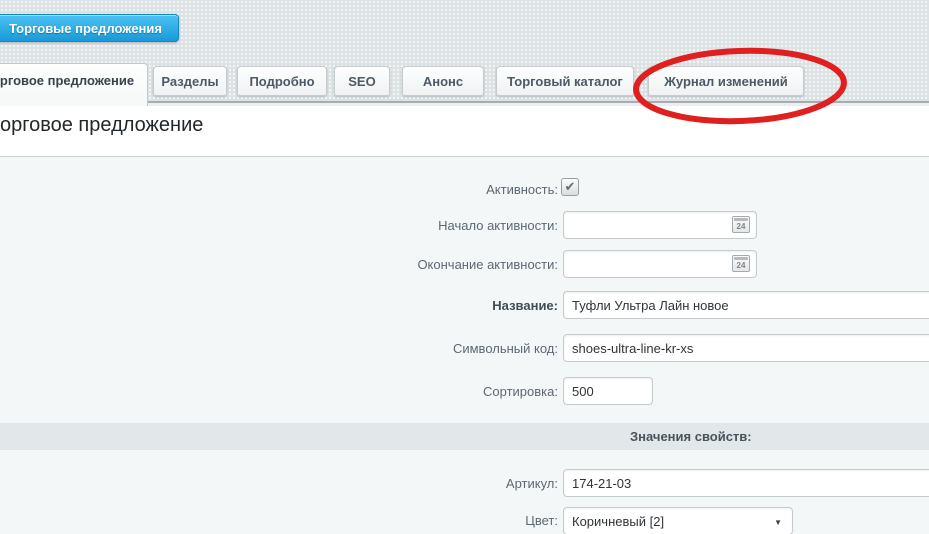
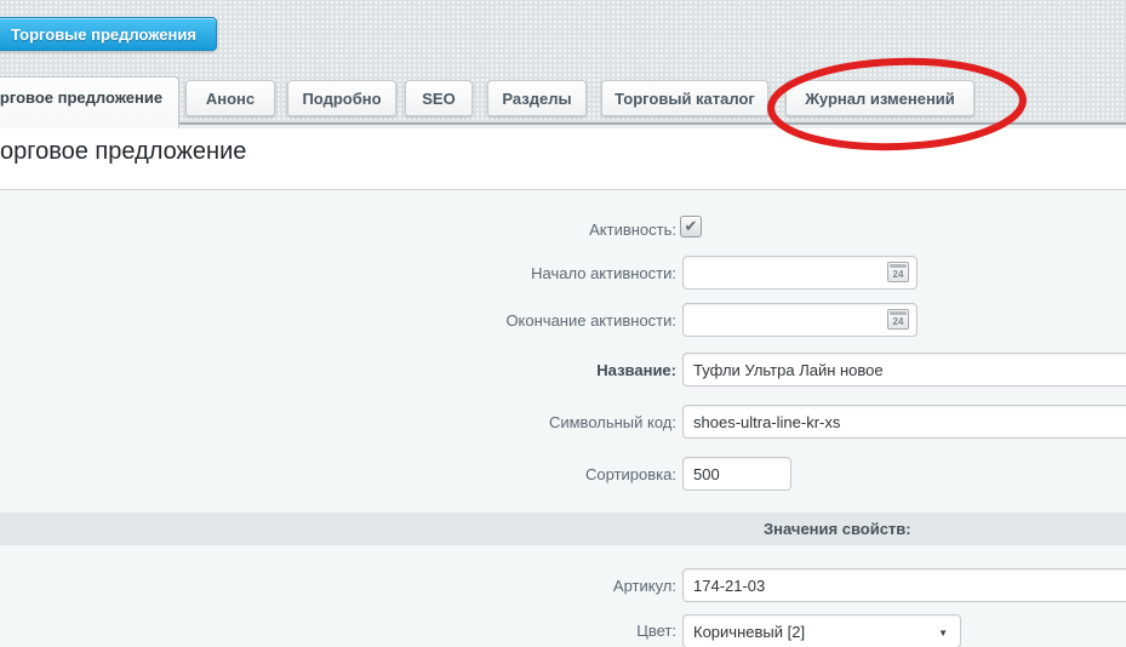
  Торговые предложения
  рговое предложение
- Разделы
+ Анонс
  Подробно
  SEO
- Анонс
+ Разделы
  Торговый каталог
  Журнал изменений
  орговое предложение
  Активность:
  ✔
  Начало активности:
  24
  Окончание активности:
  24
  Название:
  Туфли Ультра Лайн новое
  Символьный код:
  shoes-ultra-line-kr-xs
  Сортировка:
  500
  Значения свойств:
  Артикул:
  174-21-03
  Цвет:
  Коричневый [2]
  ▼
